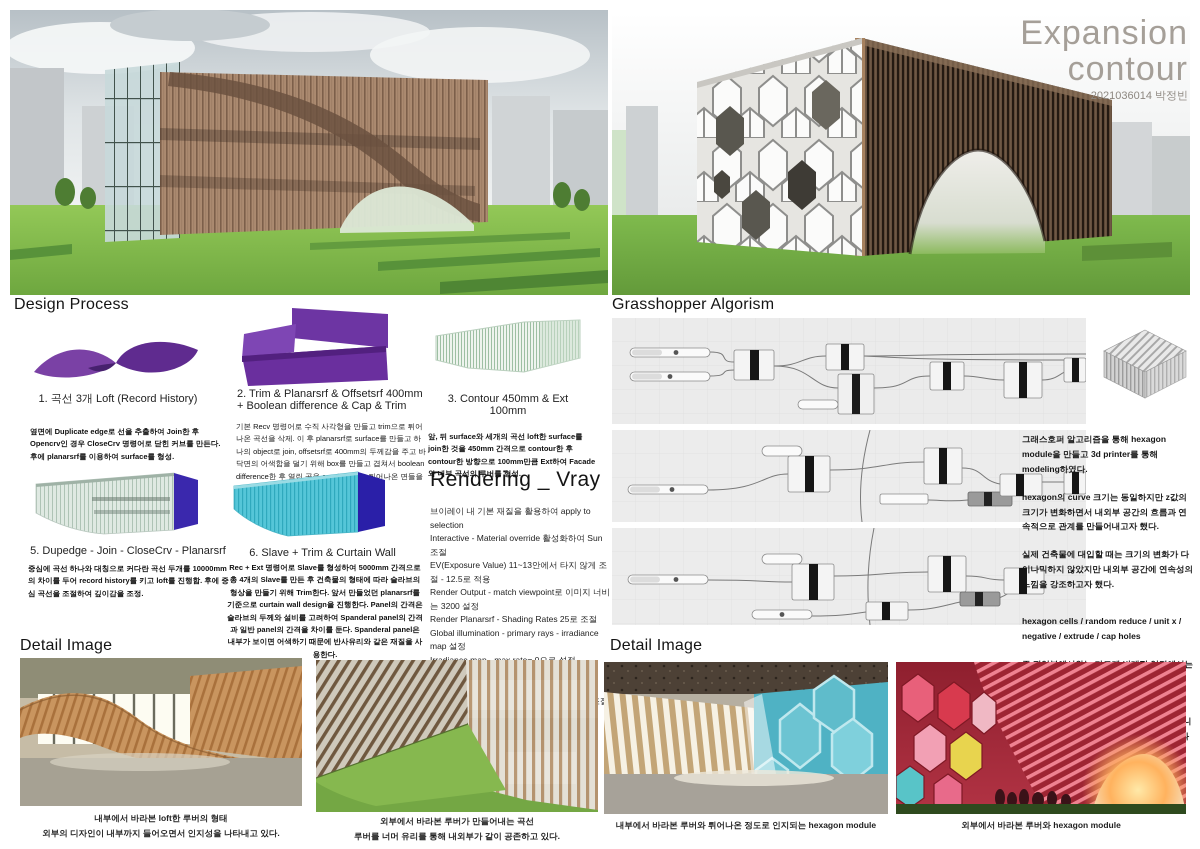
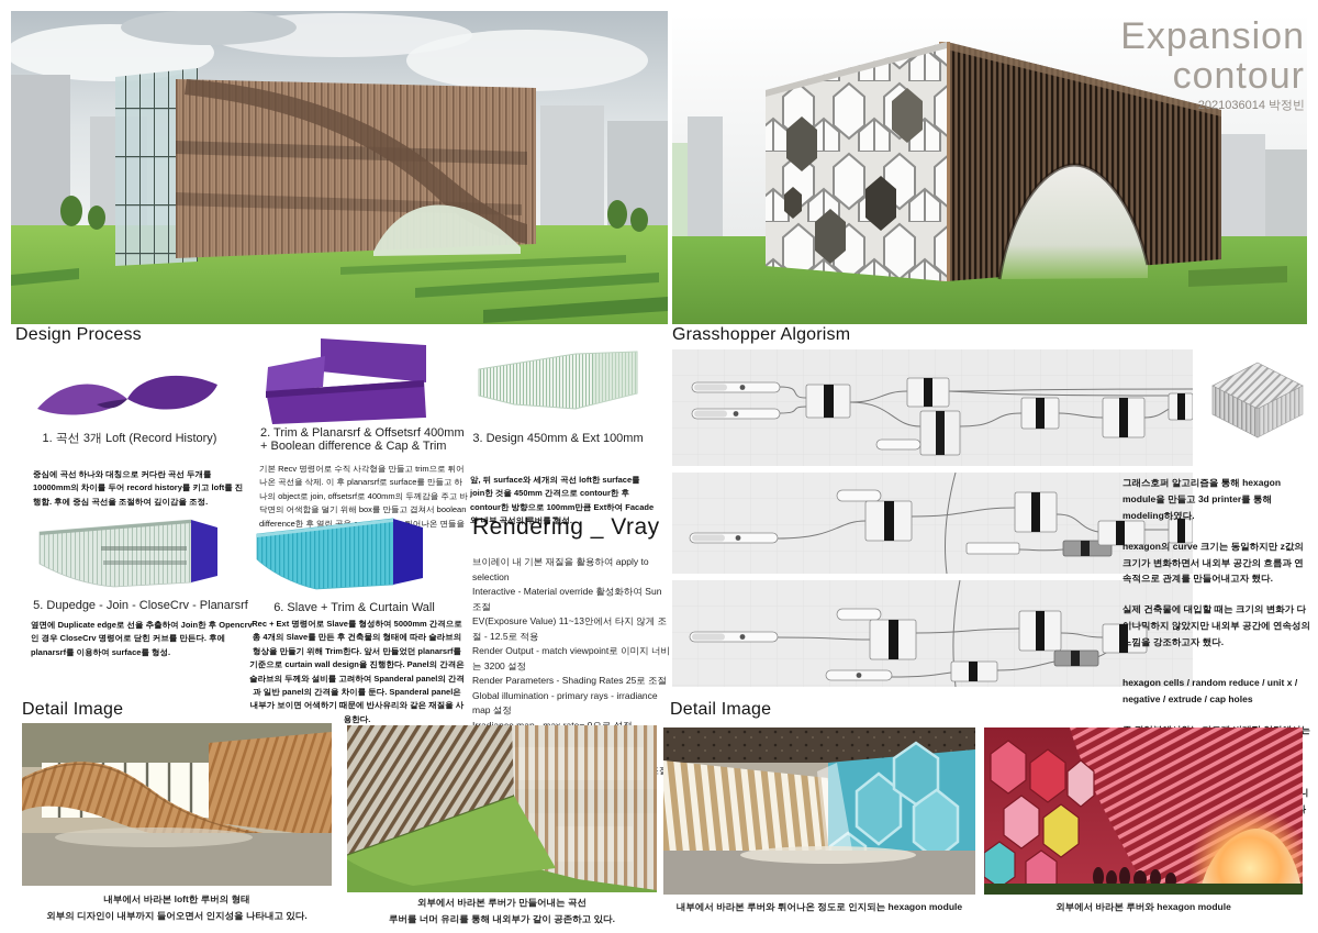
  Expansion contour
  2021036014 박정빈
  Design Process
  1. 곡선 3개 Loft (Record History)
  2. Trim & Planarsrf & Offsetsrf 400mm
  + Boolean difference & Cap & Trim
- 3. Contour 450mm & Ext 100mm
+ 3. Design 450mm & Ext 100mm
- 옆면에 Duplicate edge로 선을 추출하여 Join한 후 Opencrv인 경우 CloseCrv 명령어로 닫힌 커브를 만든다. 후에 planarsrf를 이용하여 surface를 형성.
+ 중심에 곡선 하나와 대칭으로 커다란 곡선 두개를 10000mm의 차이를 두어 record history를 키고 loft를 진행함. 후에 중심 곡선을 조절하여 깊이감을 조정.
  기본 Recv 명령어로 수직 사각형을 만들고 trim으로 튀어나온 곡선을 삭제. 이 후 planarsrf로 surface를 만들고 하나의 object로 join, offsetsrf로 400mm의 두께감을 주고 바닥면의 어색함을 덜기 위해 box를 만들고 겹쳐서 boolean difference한 후 열린 곳을 튀어나온 면들을
  앞, 뒤 surface와 세개의 곡선 loft한 surface를 join한 것을 450mm 간격으로 contour한 후 contour한 방향으로 100mm만큼 Ext하여 Facade와 내부 곡선의 루버를 형성.
  5. Dupedge - Join - CloseCrv - Planarsrf
  6. Slave + Trim & Curtain Wall
- 중심에 곡선 하나와 대칭으로 커다란 곡선 두개를 10000mm의 차이를 두어 record history를 키고 loft를 진행함. 후에 중심 곡선을 조절하여 깊이감을 조정.
+ 옆면에 Duplicate edge로 선을 추출하여 Join한 후 Opencrv인 경우 CloseCrv 명령어로 닫힌 커브를 만든다. 후에 planarsrf를 이용하여 surface를 형성.
  Rec + Ext 명령어로 Slave를 형성하여 5000mm 간격으로 총 4개의 Slave를 만든 후 건축물의 형태에 따라 슬라브의 형상을 만들기 위해 Trim한다. 앞서 만들었던 planarsrf를 기준으로 curtain wall design을 진행한다. Panel의 간격은 슬라브의 두께와 설비를 고려하여 Spanderal panel의 간격과 일반 panel의 간격을 차이를 둔다. Spanderal panel은 내부가 보이면 어색하기 때문에 반사유리와 같은 재질을 사용한다.
  Rendering _ Vray
  브이레이 내 기본 재질을 활용하여 apply to selection
  Interactive - Material override 활성화하여 Sun 조절
  EV(Exposure Value) 11~13안에서 타지 않게 조절 - 12.5로 적용
  Render Output - match viewpoint로 이미지 너비는 3200 설정
- Render Planarsrf - Shading Rates 25로 조절
+ Render Parameters - Shading Rates 25로 조절
  Global illumination - primary rays - irradiance map 설정
  Irradiance map - max rate= 0으로 설정
  Grasshopper Algorism
  그래스호퍼 알고리즘을 통해 hexagon module을 만들고 3d printer를 통해 modeling하였다.
  hexagon의 curve 크기는 동일하지만 z값의 크기가 변화하면서 내외부 공간의 흐름과 연속적으로 관계를 만들어내고자 했다.
  실제 건축물에 대입할 때는 크기의 변화가 다이나믹하지 않았지만 내외부 공간에 연속성의 느낌을 강조하고자 했다.
  hexagon cells / random reduce / unit x / negative / extrude / cap holes
  Detail Image
  Detail Image
  내부에서 바라본 loft한 루버의 형태
  외부의 디자인이 내부까지 들어오면서 인지성을 나타내고 있다.
  외부에서 바라본 루버가 만들어내는 곡선
  루버를 너머 유리를 통해 내외부가 같이 공존하고 있다.
  내부에서 바라본 루버와 튀어나온 정도로 인지되는 hexagon module
  외부에서 바라본 루버와 hexagon module
